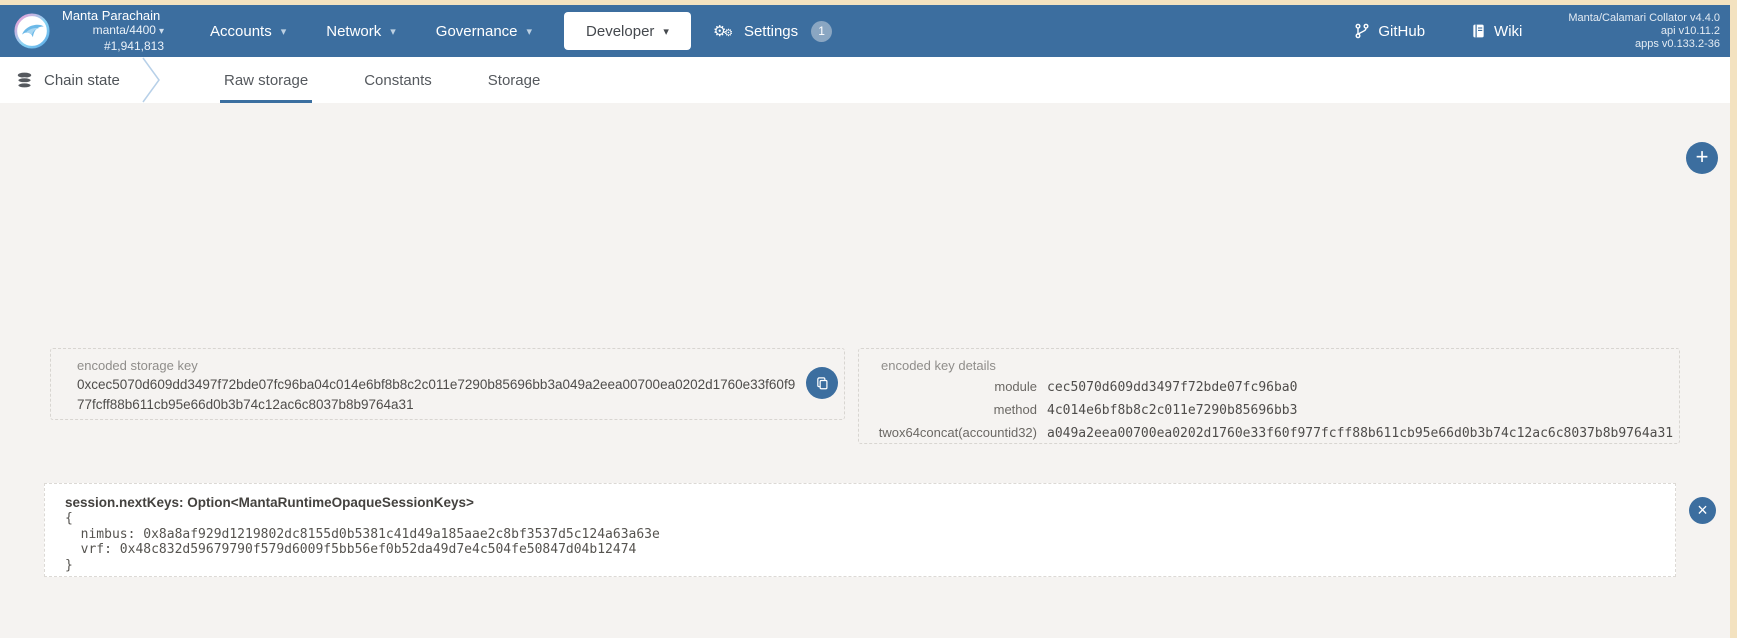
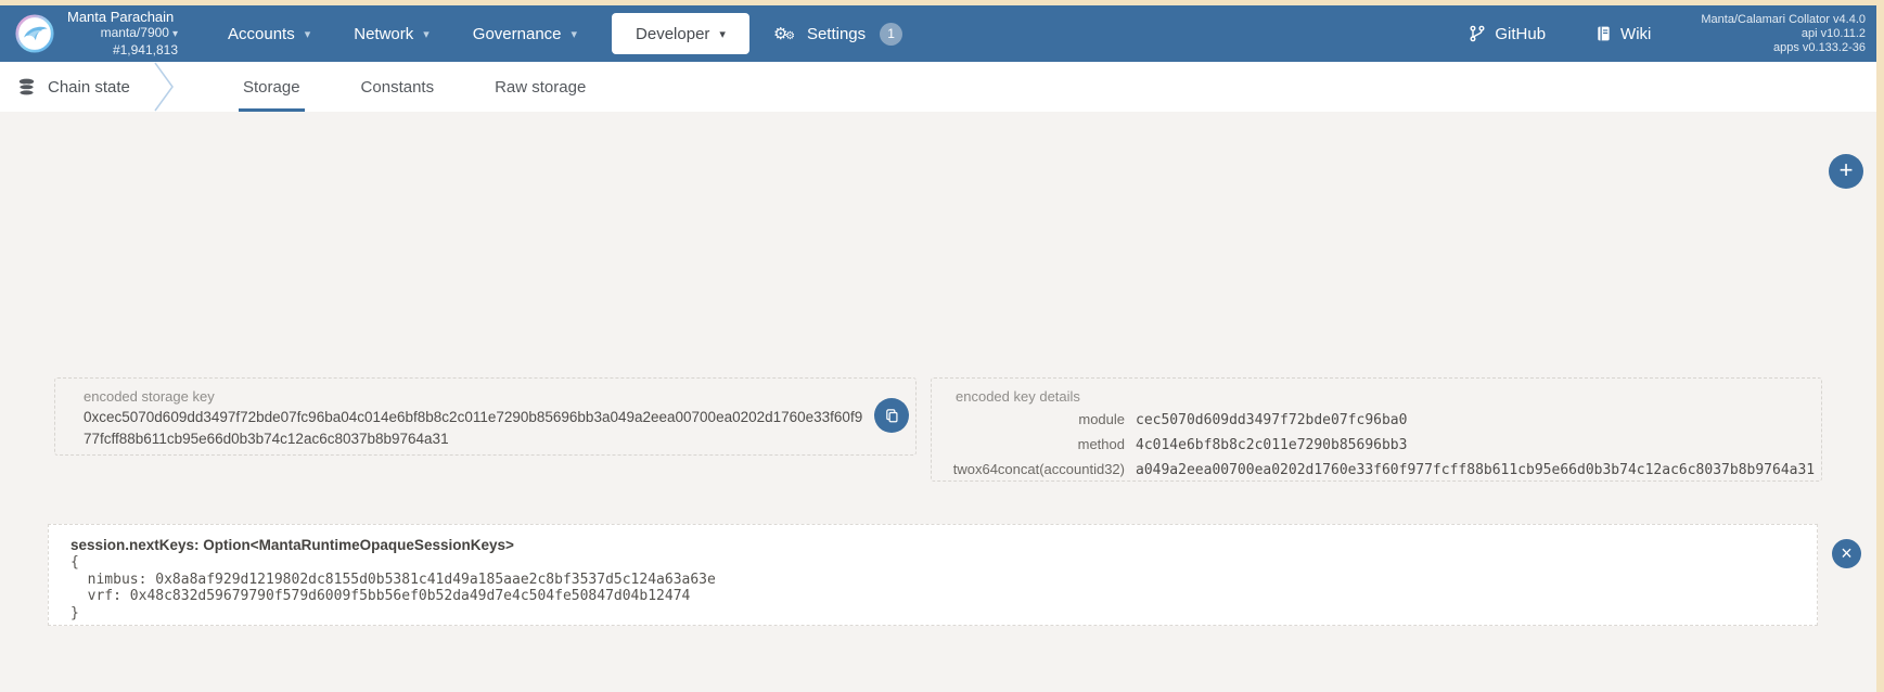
  Manta Parachain
- manta/4400
+ manta/7900
  #1,941,813
  Accounts
  Network
  Governance
  Developer
  Settings
  1
  GitHub
  Wiki
  Manta/Calamari Collator v4.4.0
  api v10.11.2
  apps v0.133.2-36
  Chain state
- Raw storage
+ Storage
  Constants
- Storage
+ Raw storage
  encoded storage key
  0xcec5070d609dd3497f72bde07fc96ba04c014e6bf8b8c2c011e7290b85696bb3a049a2eea00700ea0202d1760e33f60f977fcff88b611cb95e66d0b3b74c12ac6c8037b8b9764a31
  encoded key details
  module
  cec5070d609dd3497f72bde07fc96ba0
  method
  4c014e6bf8b8c2c011e7290b85696bb3
  twox64concat(accountid32)
  a049a2eea00700ea0202d1760e33f60f977fcff88b611cb95e66d0b3b74c12ac6c8037b8b9764a31
  session.nextKeys: Option<MantaRuntimeOpaqueSessionKeys>
  {
  nimbus: 0x8a8af929d1219802dc8155d0b5381c41d49a185aae2c8bf3537d5c124a63a63e
  vrf: 0x48c832d59679790f579d6009f5bb56ef0b52da49d7e4c504fe50847d04b12474
  }
